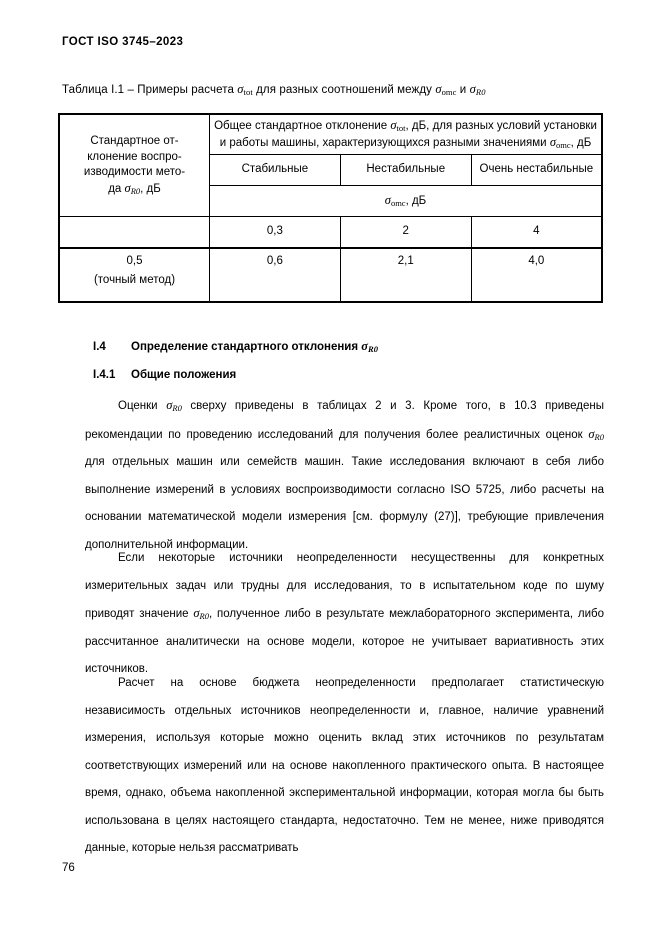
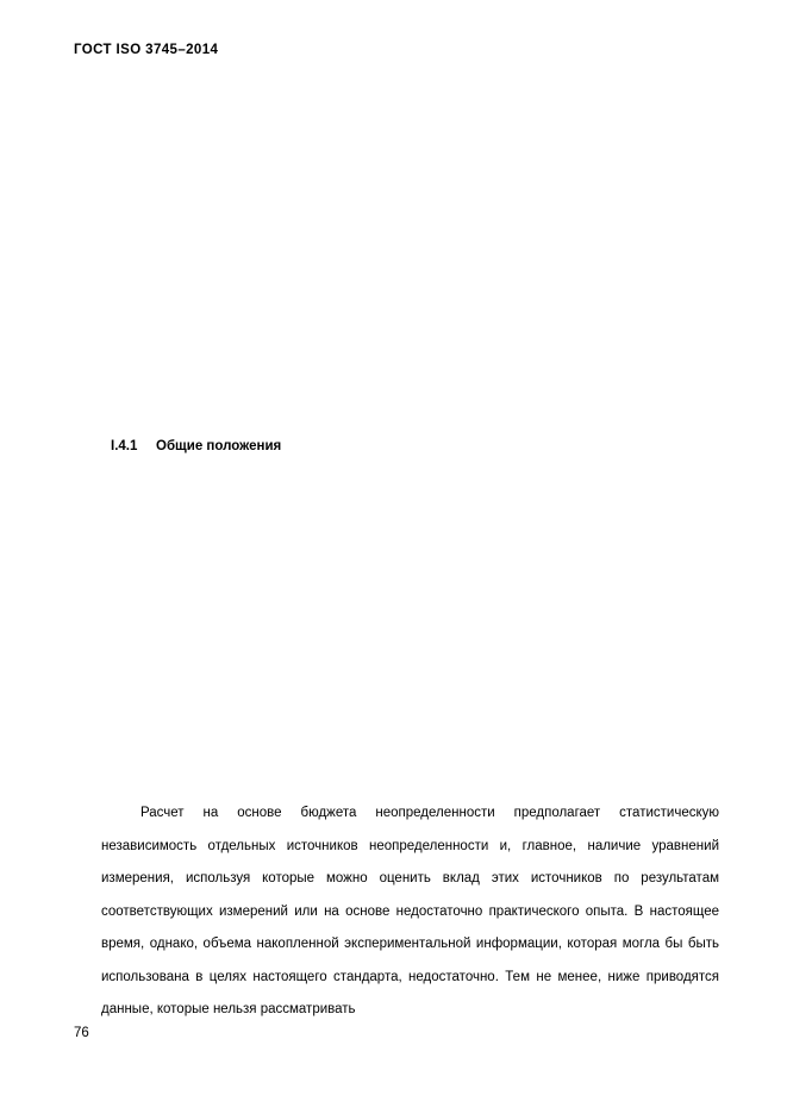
- ГОСТ ISO 3745–2023
+ ГОСТ ISO 3745–2014
- Таблица I.1 – Примеры расчета σtot для разных соотношений между σomc и σR0
- Стандартное от- клонение воспро- изводимости мето- да σR0, дБ	Общее стандартное отклонение σtot, дБ, для разных условий установки и работы машины, характеризующихся разными значениями σomc, дБ
- Стабильные	Нестабильные	Очень нестабильные
- σomc, дБ
- 	0,3	2	4
- 0,5 (точный метод)	0,6	2,1	4,0
- I.4 Определение стандартного отклонения σR0
  I.4.1 Общие положения
- Оценки σR0 сверху приведены в таблицах 2 и 3. Кроме того, в 10.3 приведены рекомендации по проведению исследований для получения более реалистичных оценок σR0 для отдельных машин или семейств машин. Такие исследования включают в себя либо выполнение измерений в условиях воспроизводимости согласно ISO 5725, либо расчеты на основании математической модели измерения [см. формулу (27)], требующие привлечения дополнительной информации.
- Если некоторые источники неопределенности несущественны для конкретных измерительных задач или трудны для исследования, то в испытательном коде по шуму приводят значение σR0, полученное либо в результате межлабораторного эксперимента, либо рассчитанное аналитически на основе модели, которое не учитывает вариативность этих источников.
- Расчет на основе бюджета неопределенности предполагает статистическую независимость отдельных источников неопределенности и, главное, наличие уравнений измерения, используя которые можно оценить вклад этих источников по результатам соответствующих измерений или на основе накопленного практического опыта. В настоящее время, однако, объема накопленной экспериментальной информации, которая могла бы быть использована в целях настоящего стандарта, недостаточно. Тем не менее, ниже приводятся данные, которые нельзя рассматривать
+ Расчет на основе бюджета неопределенности предполагает статистическую независимость отдельных источников неопределенности и, главное, наличие уравнений измерения, используя которые можно оценить вклад этих источников по результатам соответствующих измерений или на основе недостаточно практического опыта. В настоящее время, однако, объема накопленной экспериментальной информации, которая могла бы быть использована в целях настоящего стандарта, недостаточно. Тем не менее, ниже приводятся данные, которые нельзя рассматривать
  76
